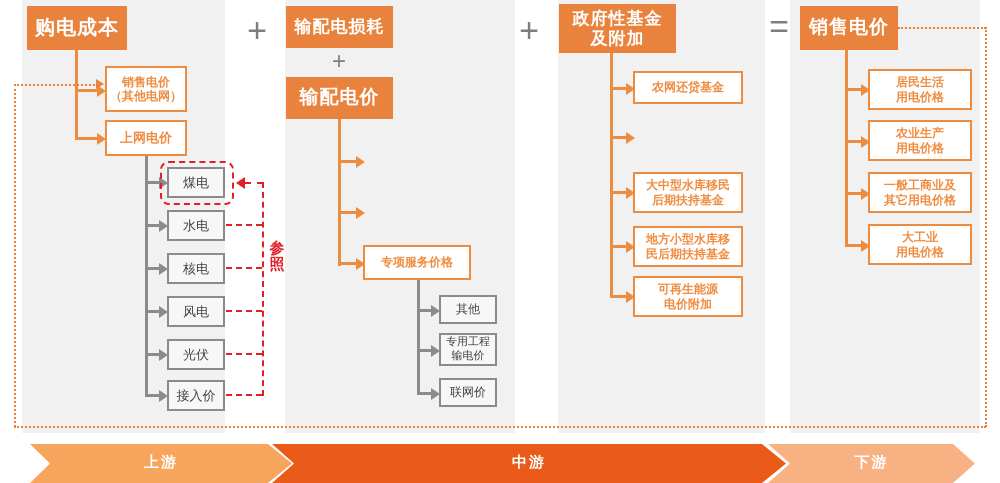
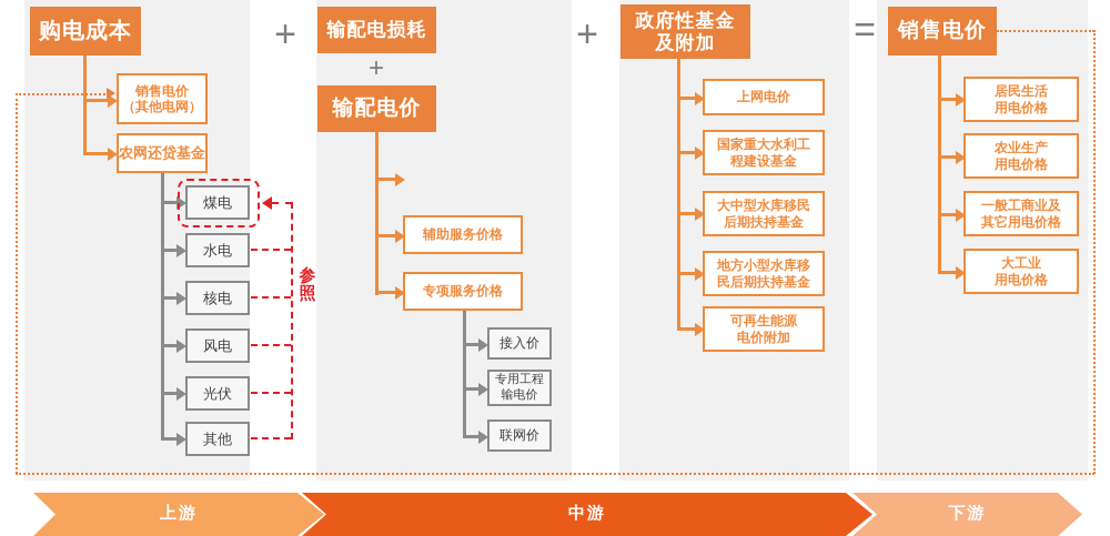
  +
  +
  =
  购电成本
  销售电价
  （其他电网）
- 上网电价
+ 农网还贷基金
  煤电
  水电
  核电
  风电
  光伏
- 接入价
+ 其他
  参照
  输配电损耗
  +
  输配电价
+ 辅助服务价格
  专项服务价格
- 其他
+ 接入价
  专用工程
  输电价
  联网价
  政府性基金
  及附加
- 农网还贷基金
+ 上网电价
+ 国家重大水利工
+ 程建设基金
  大中型水库移民
  后期扶持基金
  地方小型水库移
  民后期扶持基金
  可再生能源
  电价附加
  销售电价
  居民生活
  用电价格
  农业生产
  用电价格
  一般工商业及
  其它用电价格
  大工业
  用电价格
  上游
  中游
  下游
